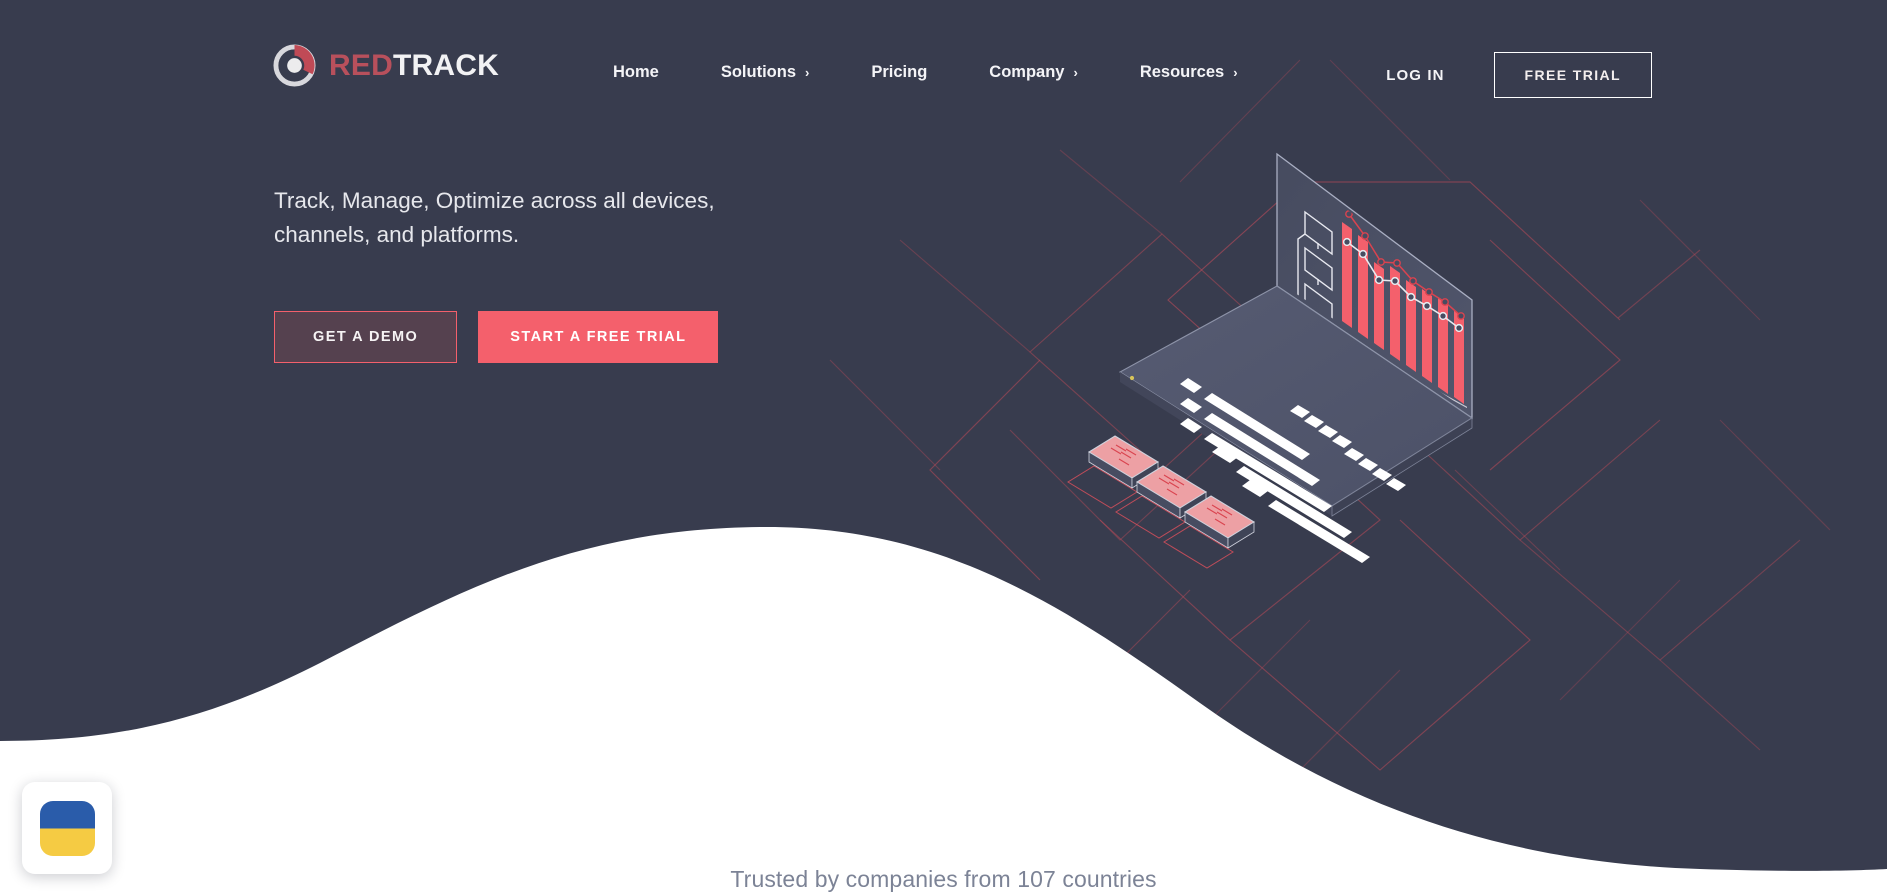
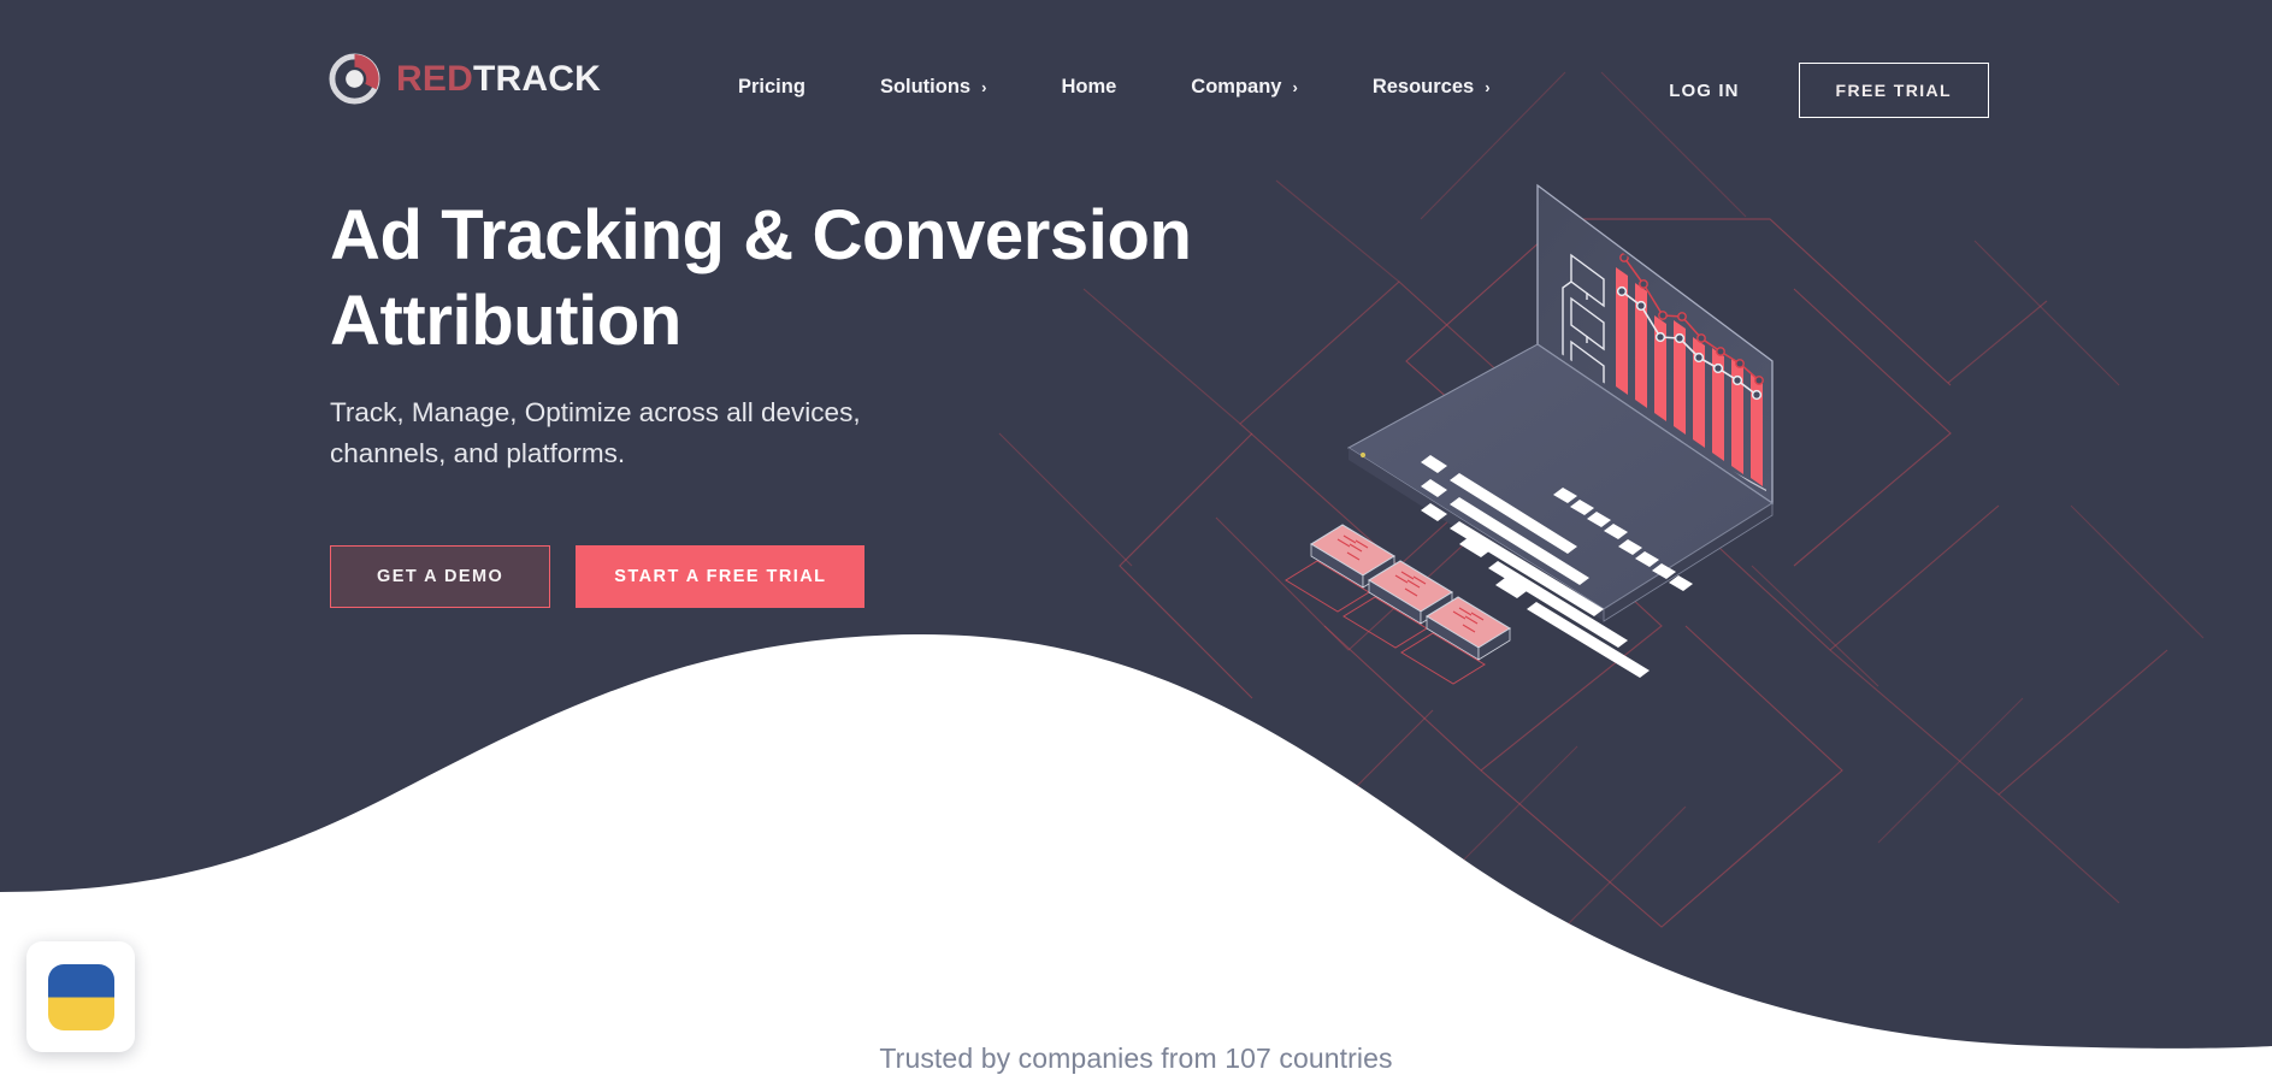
  REDTRACK
- Home
+ Pricing
  Solutions
  ›
- Pricing
+ Home
  Company
  ›
  Resources
  ›
  LOG IN
  FREE TRIAL
+ Ad Tracking & Conversion Attribution
  Track, Manage, Optimize across all devices, channels, and platforms.
  GET A DEMO
  START A FREE TRIAL
  Trusted by companies from 107 countries
